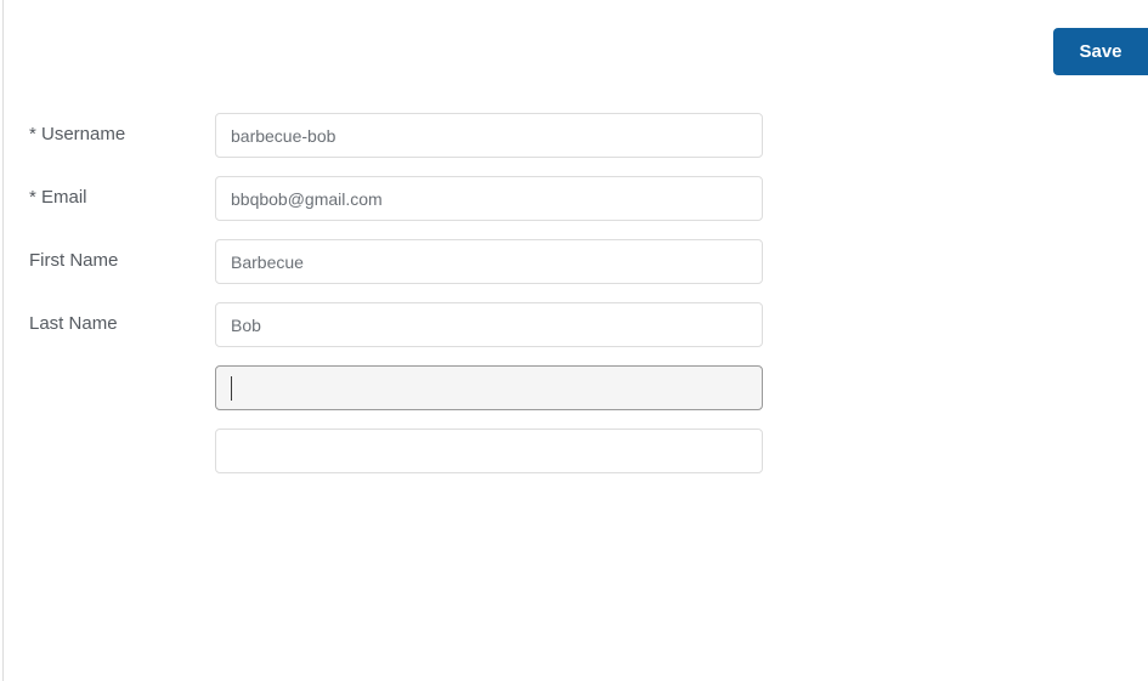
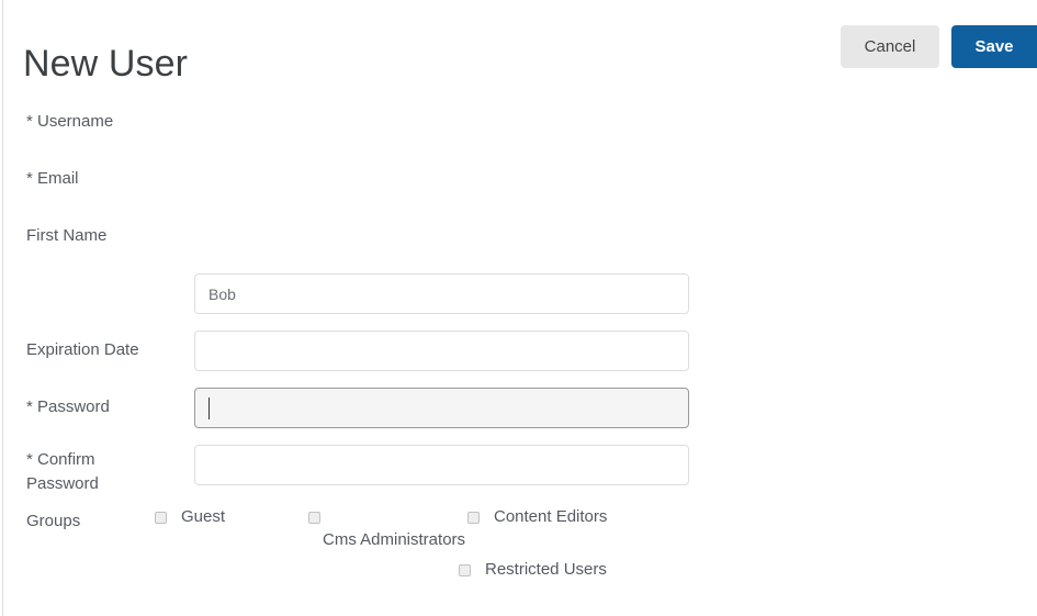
+ New User
+ Cancel
  Save
  * Username
- barbecue-bob
  * Email
- bbqbob@gmail.com
  First Name
- Barbecue
- Last Name
  Bob
+ Expiration Date
+ * Password
+ * Confirm Password
+ Groups
+ Guest Cms Administrators Content Editors Restricted Users
